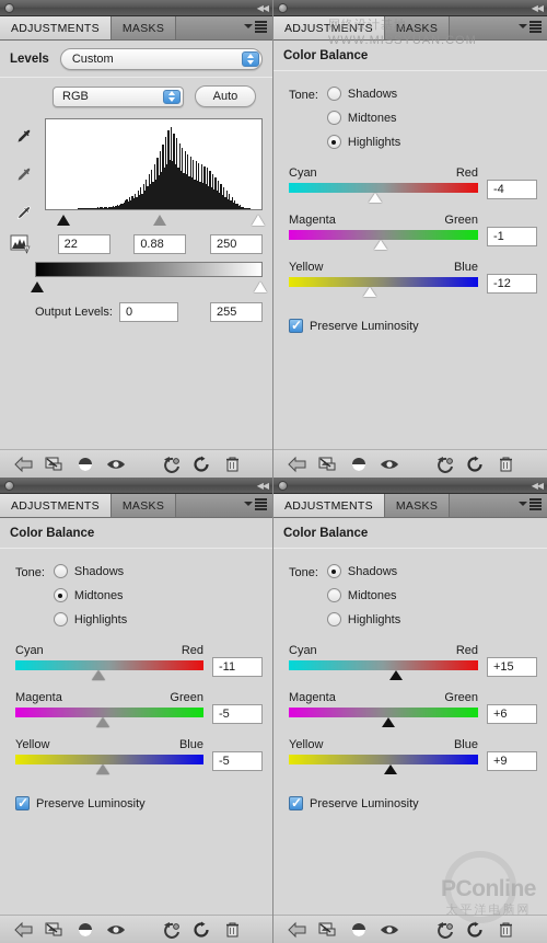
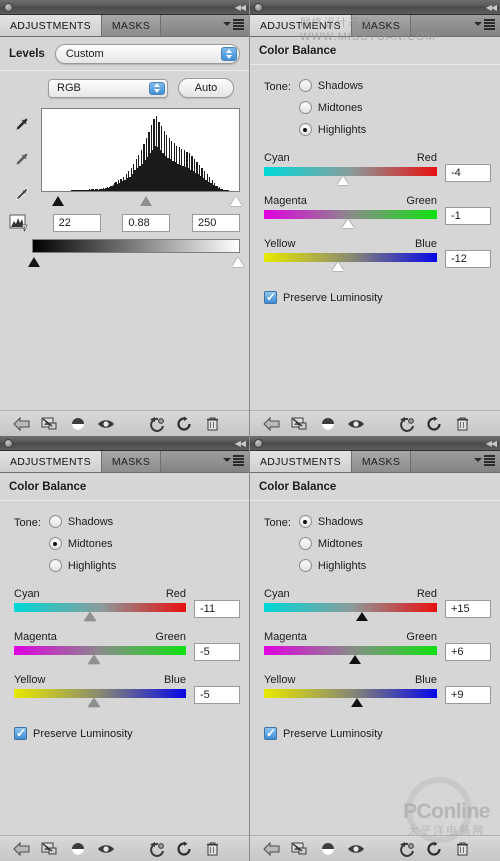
  ◀◀
  ADJUSTMENTS
  MASKS
  Levels
  Custom
  RGB
  Auto
  22
  0.88
  250
- Output Levels:
- 0
- 255
  ◀◀
  ADJUSTMENTS
  MASKS
  Color Balance
  Tone:
  Shadows
  Midtones
  Highlights
  Cyan
  Red
  -4
  Magenta
  Green
  -1
  Yellow
  Blue
  -12
  Preserve Luminosity
  ◀◀
  ADJUSTMENTS
  MASKS
  Color Balance
  Tone:
  Shadows
  Midtones
  Highlights
  Cyan
  Red
  -11
  Magenta
  Green
  -5
  Yellow
  Blue
  -5
  Preserve Luminosity
  ◀◀
  ADJUSTMENTS
  MASKS
  Color Balance
  Tone:
  Shadows
  Midtones
  Highlights
  Cyan
  Red
  +15
  Magenta
  Green
  +6
  Yellow
  Blue
  +9
  Preserve Luminosity
  网络设计基地 WWW.MISSYUAN.COM
  PConline
  太平洋电脑网
